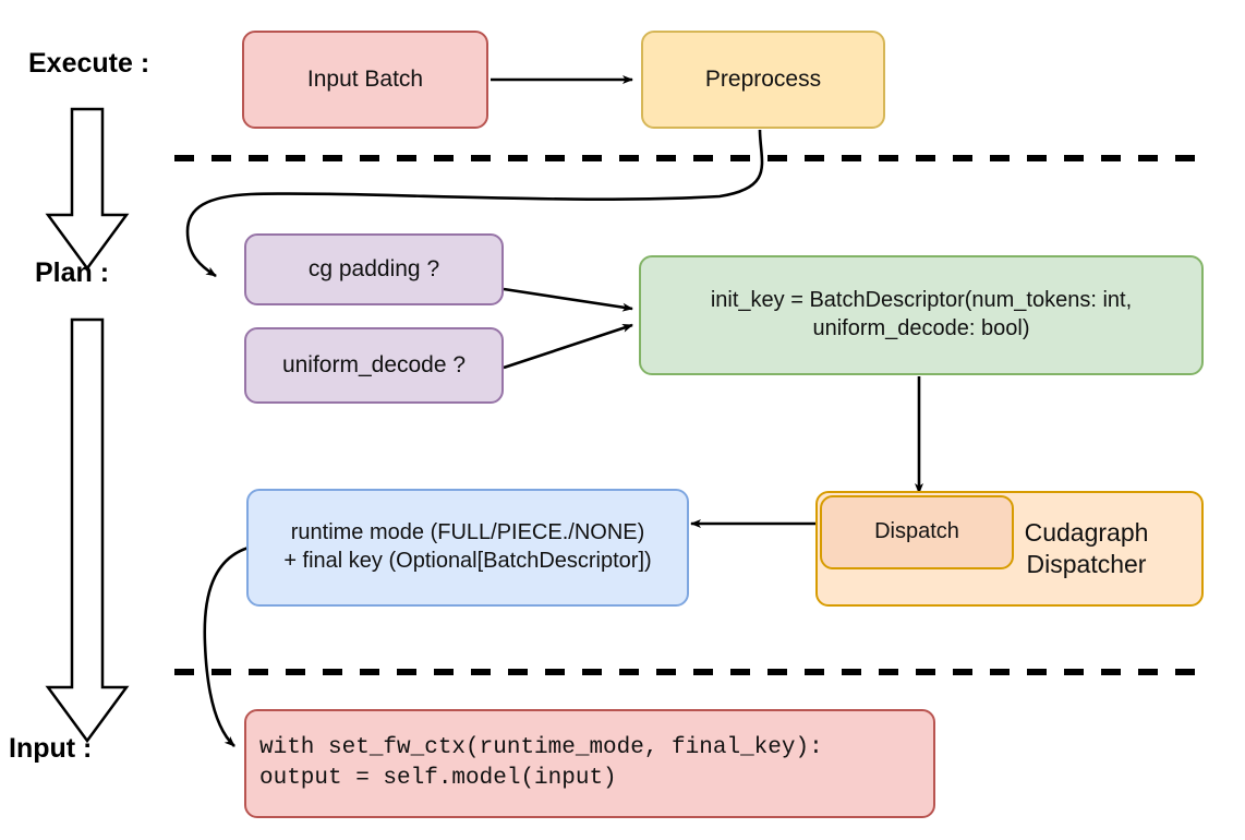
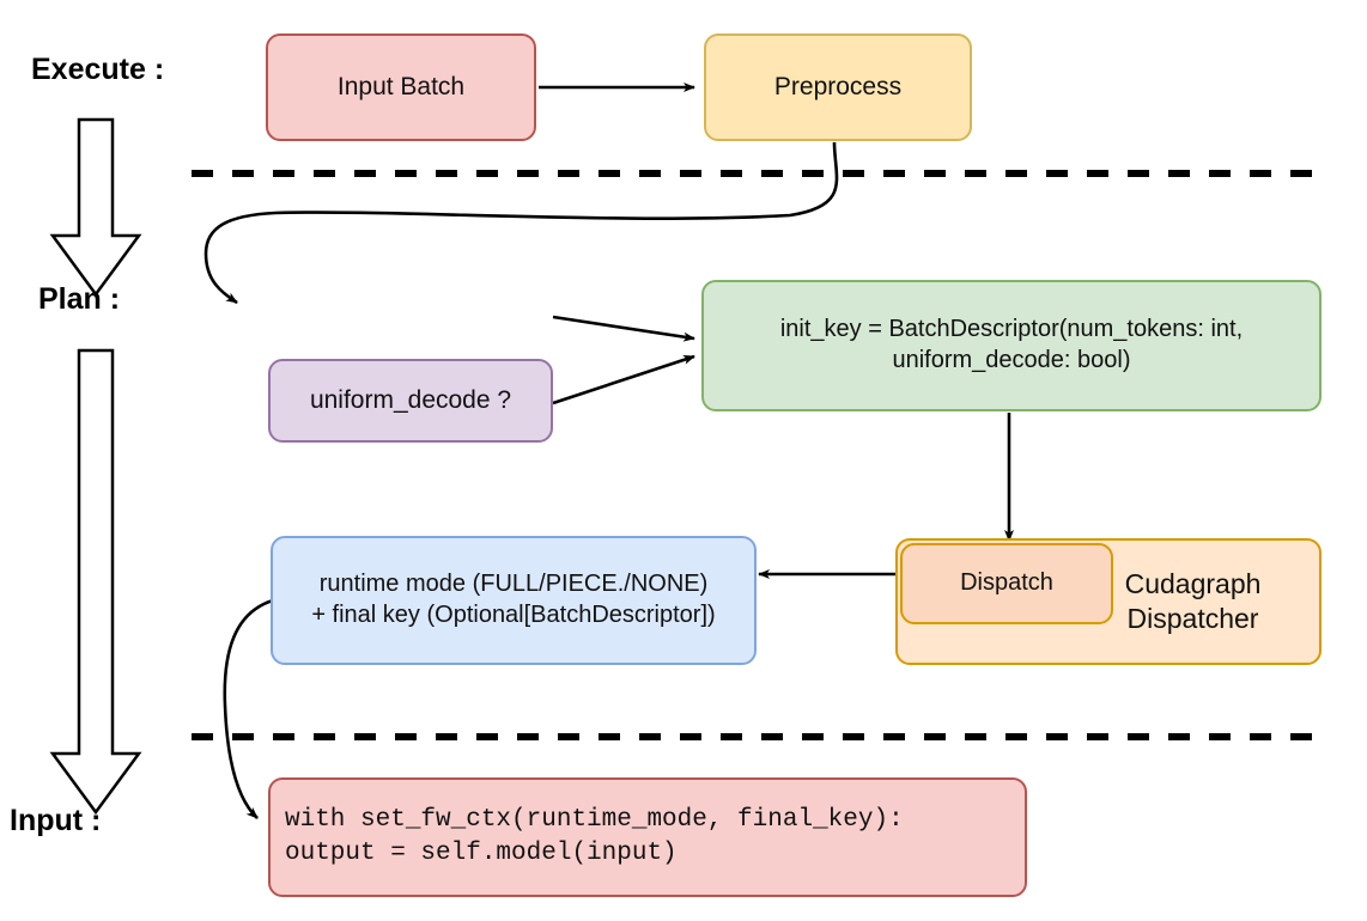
  Execute :
  Plan :
  Input :
  Input Batch
  Preprocess
- cg padding ?
  uniform_decode ?
  init_key = BatchDescriptor(num_tokens: int,
  uniform_decode: bool)
  Cudagraph
  Dispatcher
  Dispatch
  runtime mode (FULL/PIECE./NONE)
  + final key (Optional[BatchDescriptor])
  with set_fw_ctx(runtime_mode, final_key):
  output = self.model(input)
